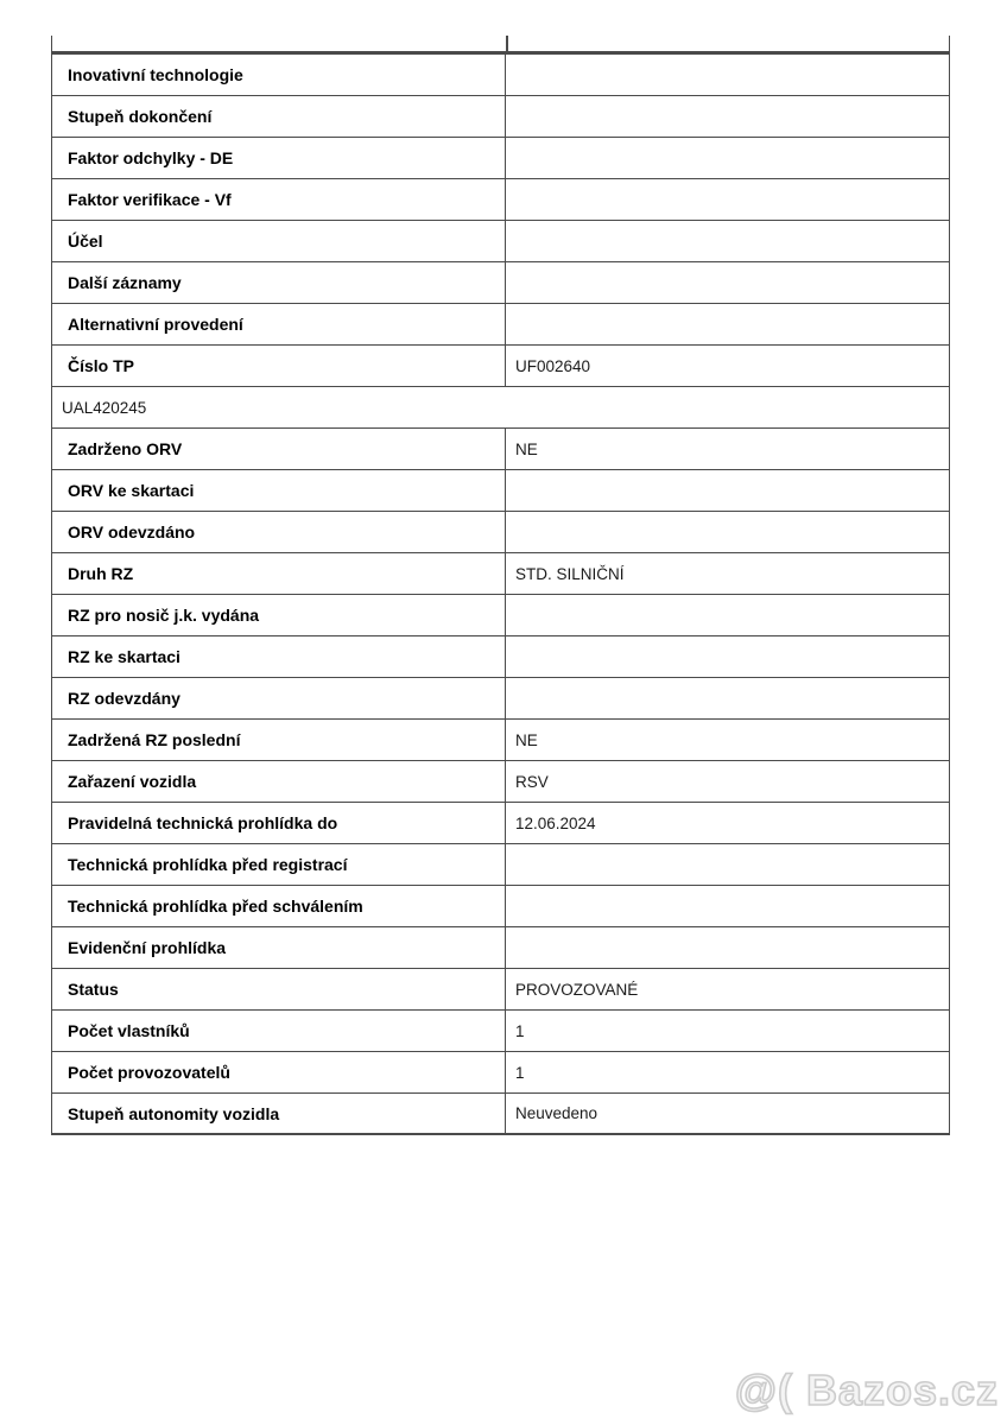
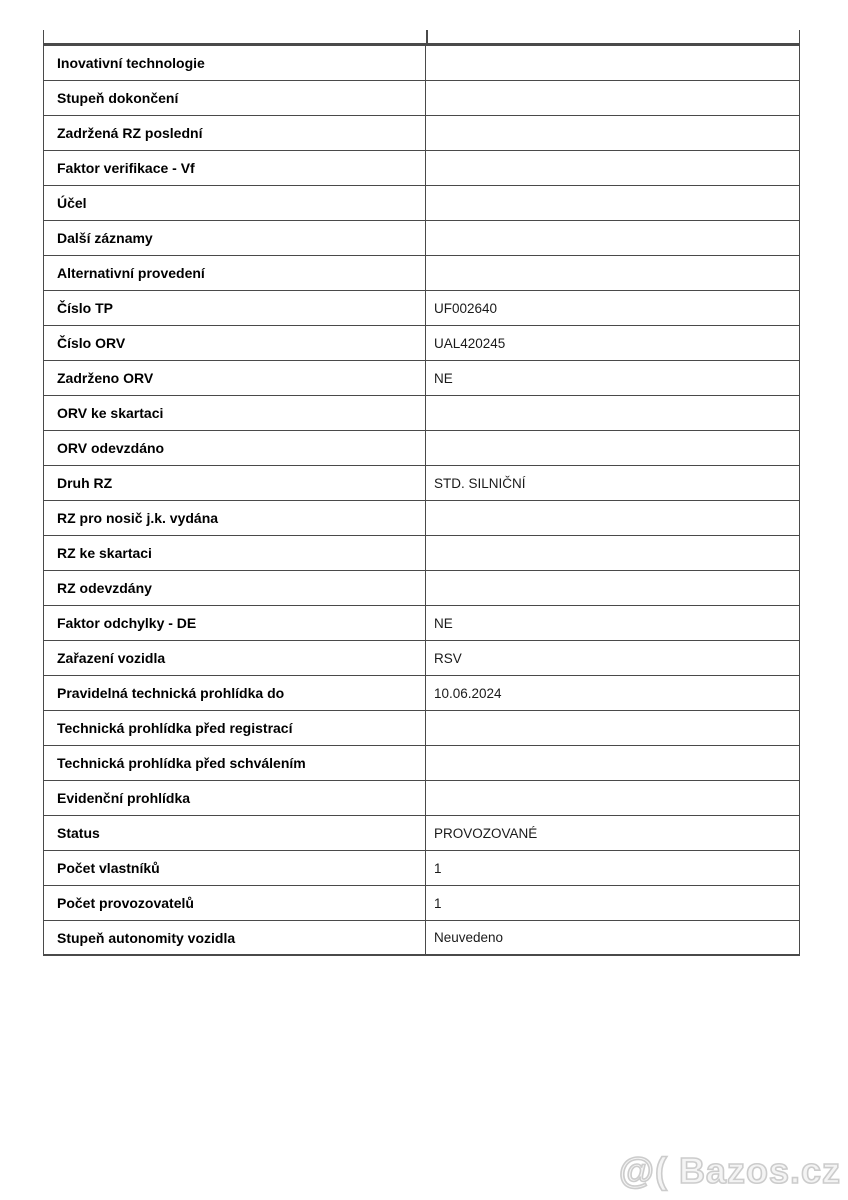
  Inovativní technologie
  Stupeň dokončení
- Faktor odchylky - DE
+ Zadržená RZ poslední
  Faktor verifikace - Vf
  Účel
  Další záznamy
  Alternativní provedení
  Číslo TP
  UF002640
+ Číslo ORV
  UAL420245
  Zadrženo ORV
  NE
  ORV ke skartaci
  ORV odevzdáno
  Druh RZ
  STD. SILNIČNÍ
  RZ pro nosič j.k. vydána
  RZ ke skartaci
  RZ odevzdány
- Zadržená RZ poslední
+ Faktor odchylky - DE
  NE
  Zařazení vozidla
  RSV
  Pravidelná technická prohlídka do
- 12.06.2024
+ 10.06.2024
  Technická prohlídka před registrací
  Technická prohlídka před schválením
  Evidenční prohlídka
  Status
  PROVOZOVANÉ
  Počet vlastníků
  1
  Počet provozovatelů
  1
  Stupeň autonomity vozidla
  Neuvedeno
  @( Bazos.cz
